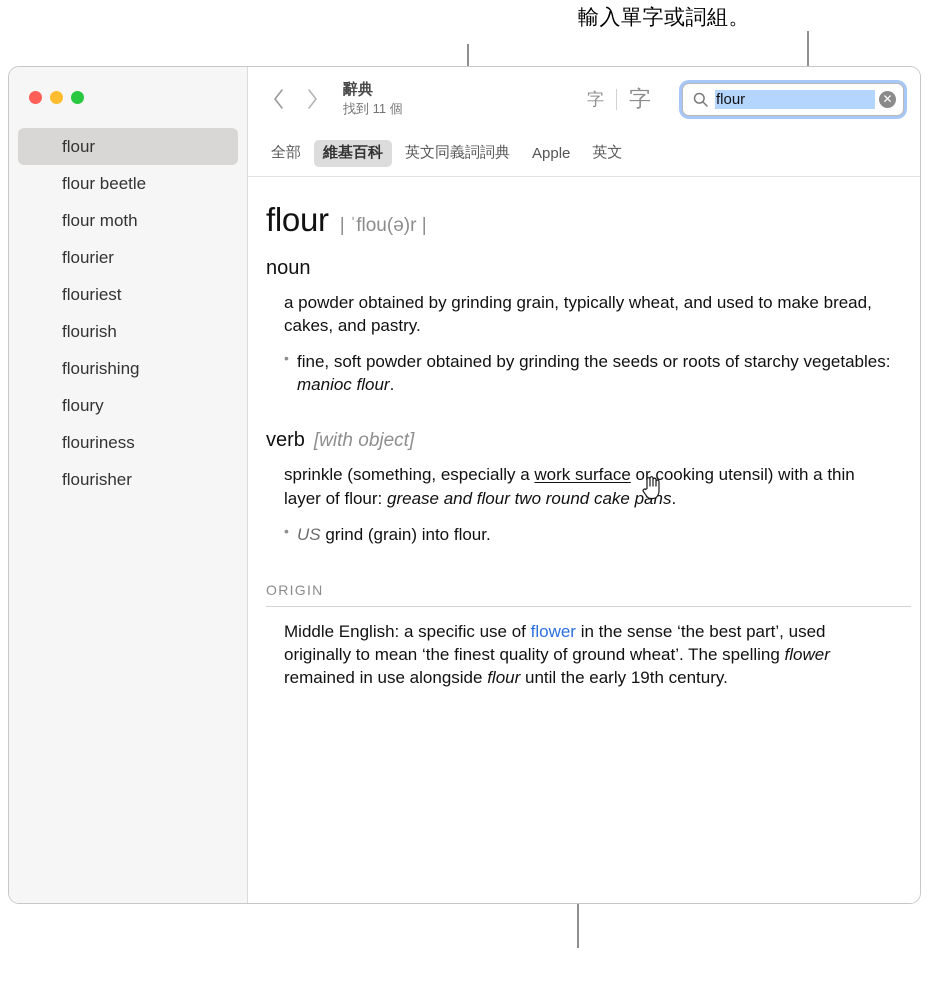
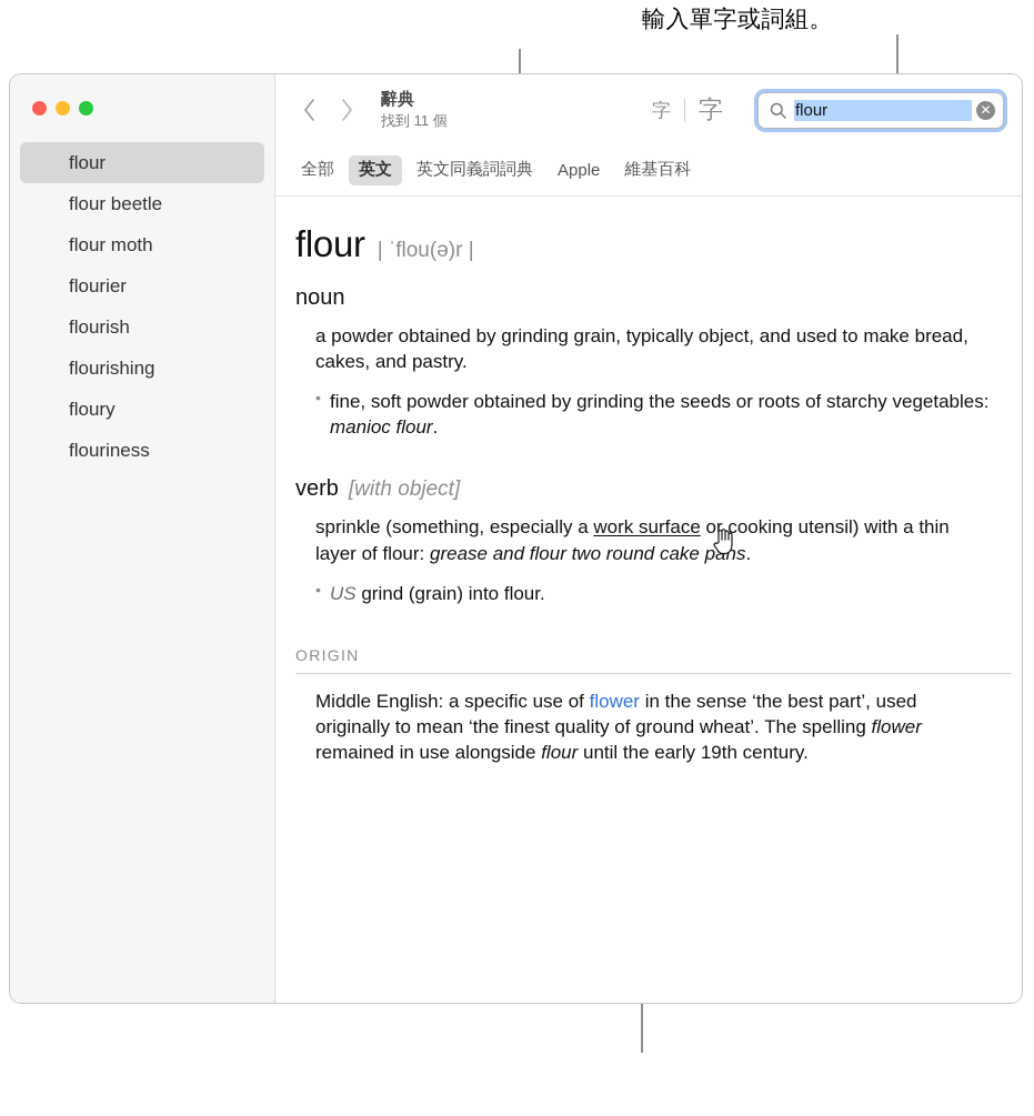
  輸入單字或詞組。
  flour
  flour beetle
  flour moth
  flourier
- flouriest
  flourish
  flourishing
  floury
  flouriness
- flourisher
  辭典
  找到 11 個
  字
  字
  flour
  ✕
  全部
- 維基百科
+ 英文
  英文同義詞詞典
  Apple
- 英文
+ 維基百科
  flour
  | ˈflou(ə)r |
  noun
- a powder obtained by grinding grain, typically wheat, and used to make bread, cakes, and pastry.
+ a powder obtained by grinding grain, typically object, and used to make bread, cakes, and pastry.
  fine, soft powder obtained by grinding the seeds or roots of starchy vegetables: manioc flour.
  verb
  [with object]
  sprinkle (something, especially a work surface or cooking utensil) with a thin layer of flour: grease and flour two round cake pns.
  US grind (grain) into flour.
  ORIGIN
  Middle English: a specific use of flower in the sense ‘the best part’, used originally to mean ‘the finest quality of ground wheat’. The spelling flower remained in use alongside flour until the early 19th century.
